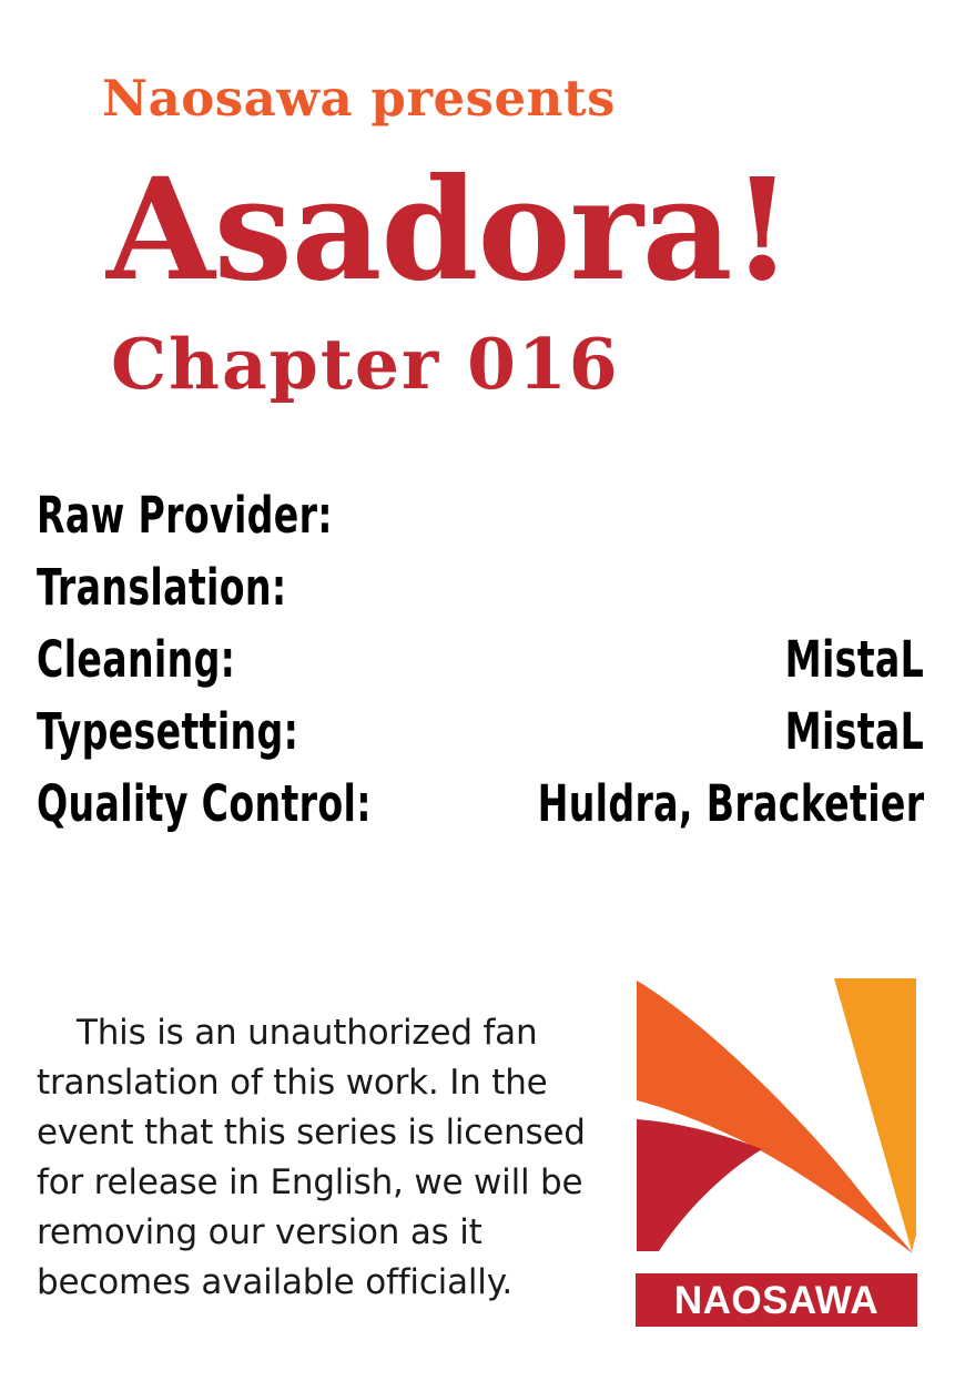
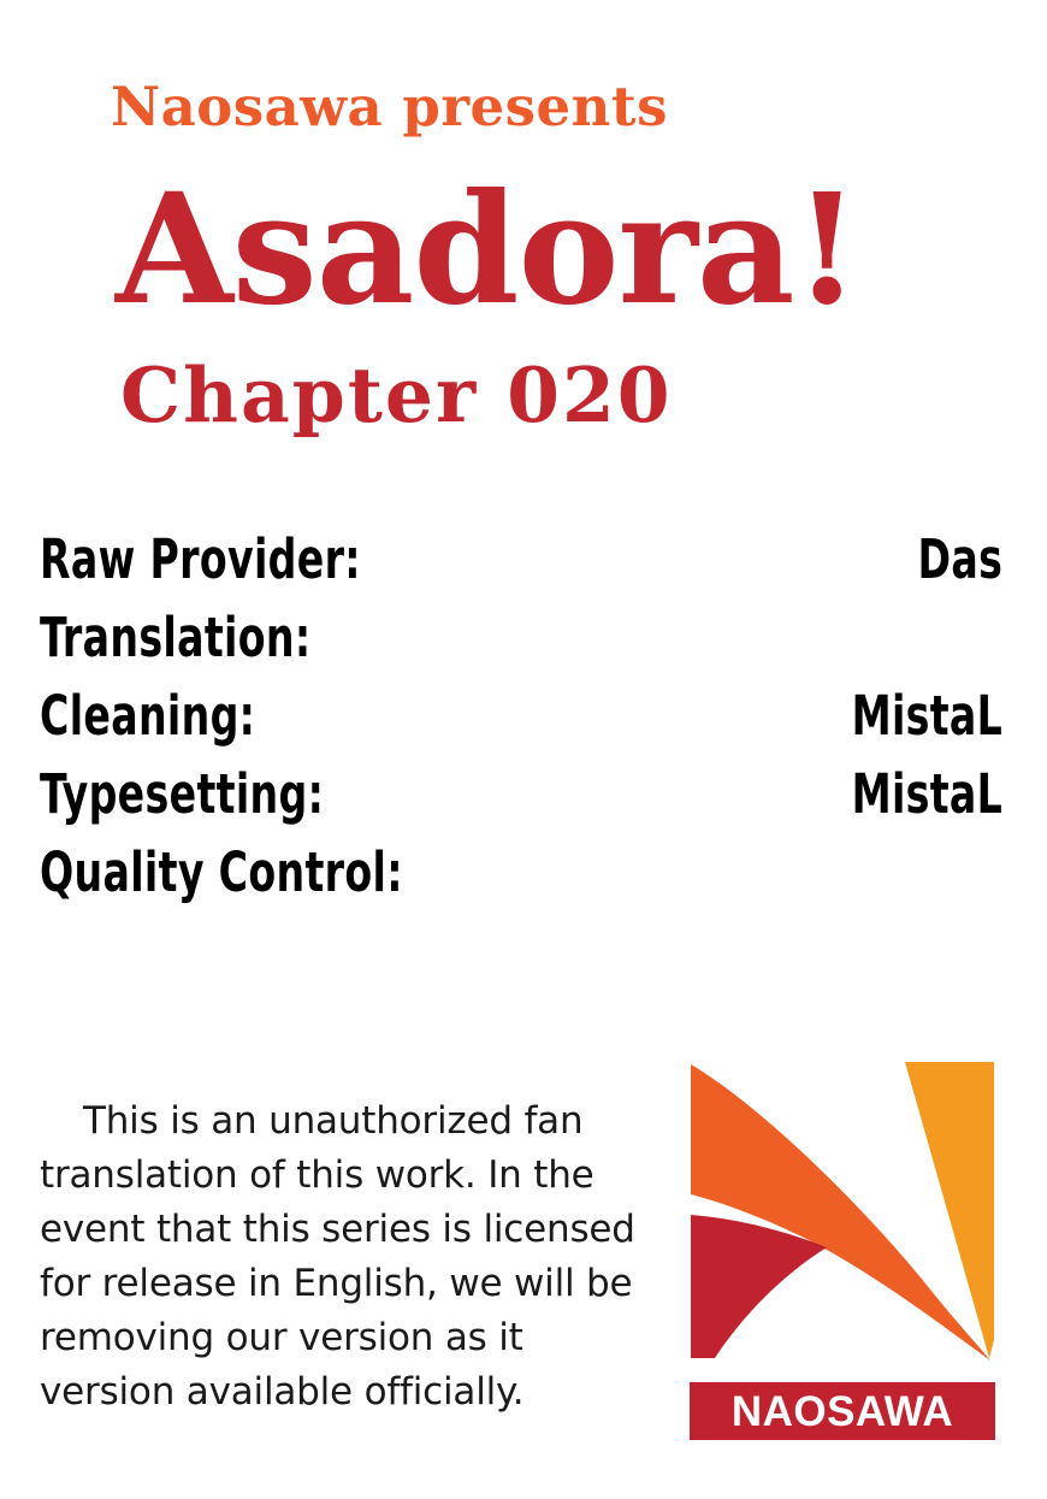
  Naosawa presents
  Asadora!
- Chapter 016
+ Chapter 020
  Raw Provider:
+ Das
  Translation:
  Cleaning:
  MistaL
  Typesetting:
  MistaL
  Quality Control:
- Huldra, Bracketier
- This is an unauthorized fan translation of this work. In the event that this series is licensed for release in English, we will be removing our version as it becomes available officially.
+ This is an unauthorized fan translation of this work. In the event that this series is licensed for release in English, we will be removing our version as it version available officially.
  NAOSAWA
